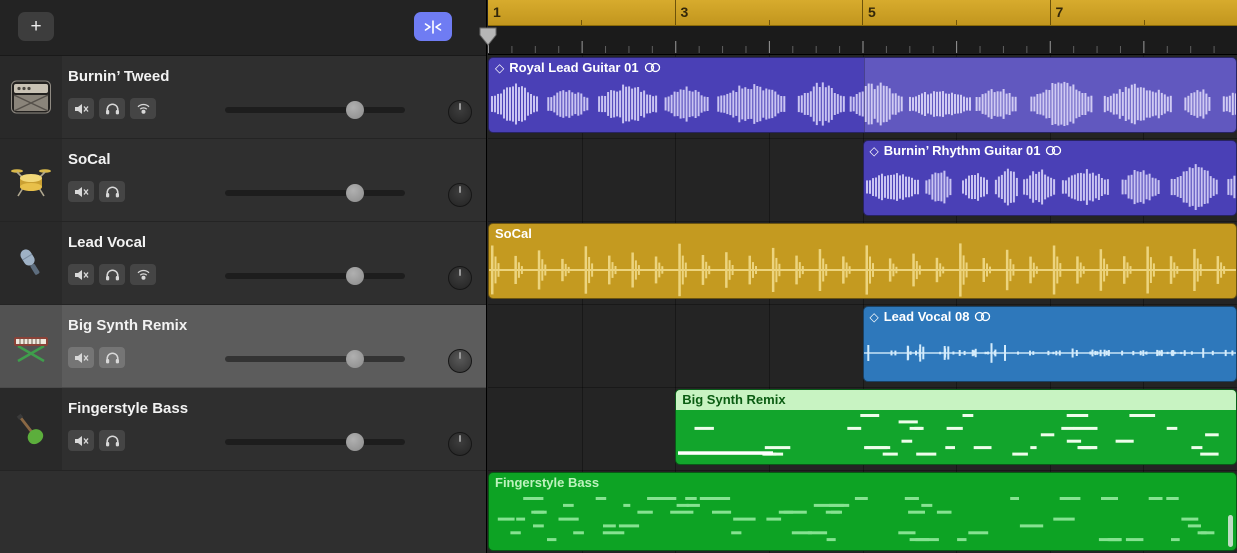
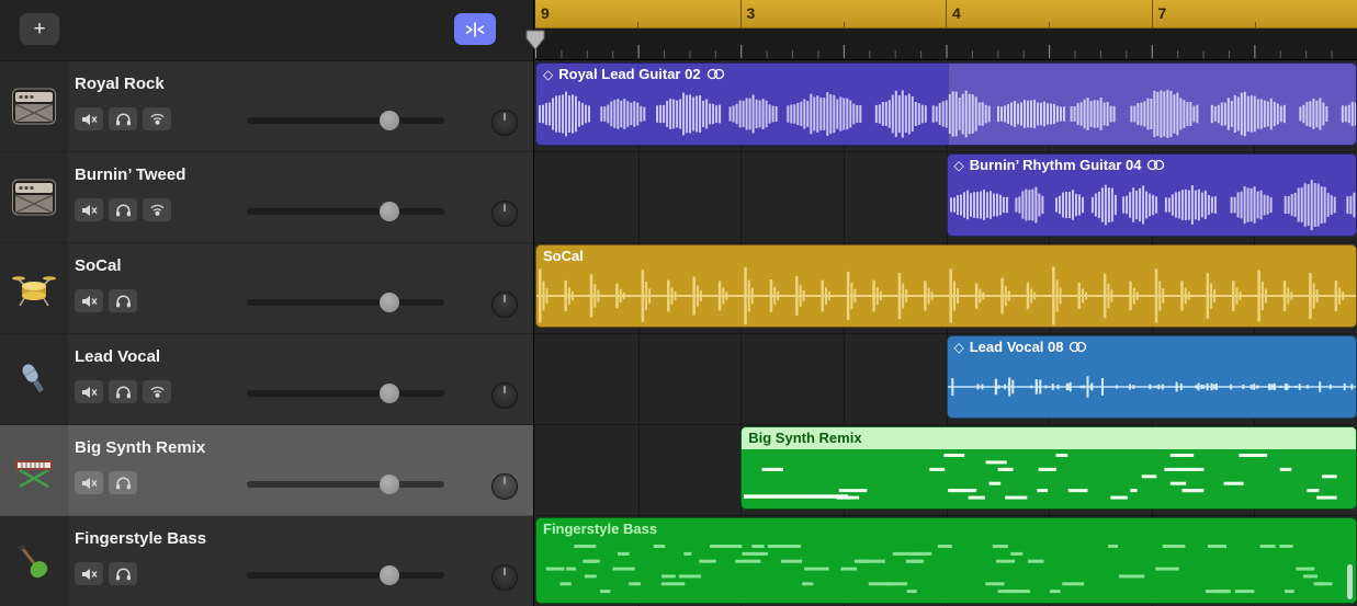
  +
+ Royal Rock
  Burnin’ Tweed
  SoCal
  Lead Vocal
  Big Synth Remix
  Fingerstyle Bass
- 1
+ 9
  3
- 5
+ 4
  7
  ◇
- Royal Lead Guitar 01
+ Royal Lead Guitar 02
  ◇
- Burnin’ Rhythm Guitar 01
+ Burnin’ Rhythm Guitar 04
  SoCal
  ◇
  Lead Vocal 08
  Big Synth Remix
  Fingerstyle Bass
